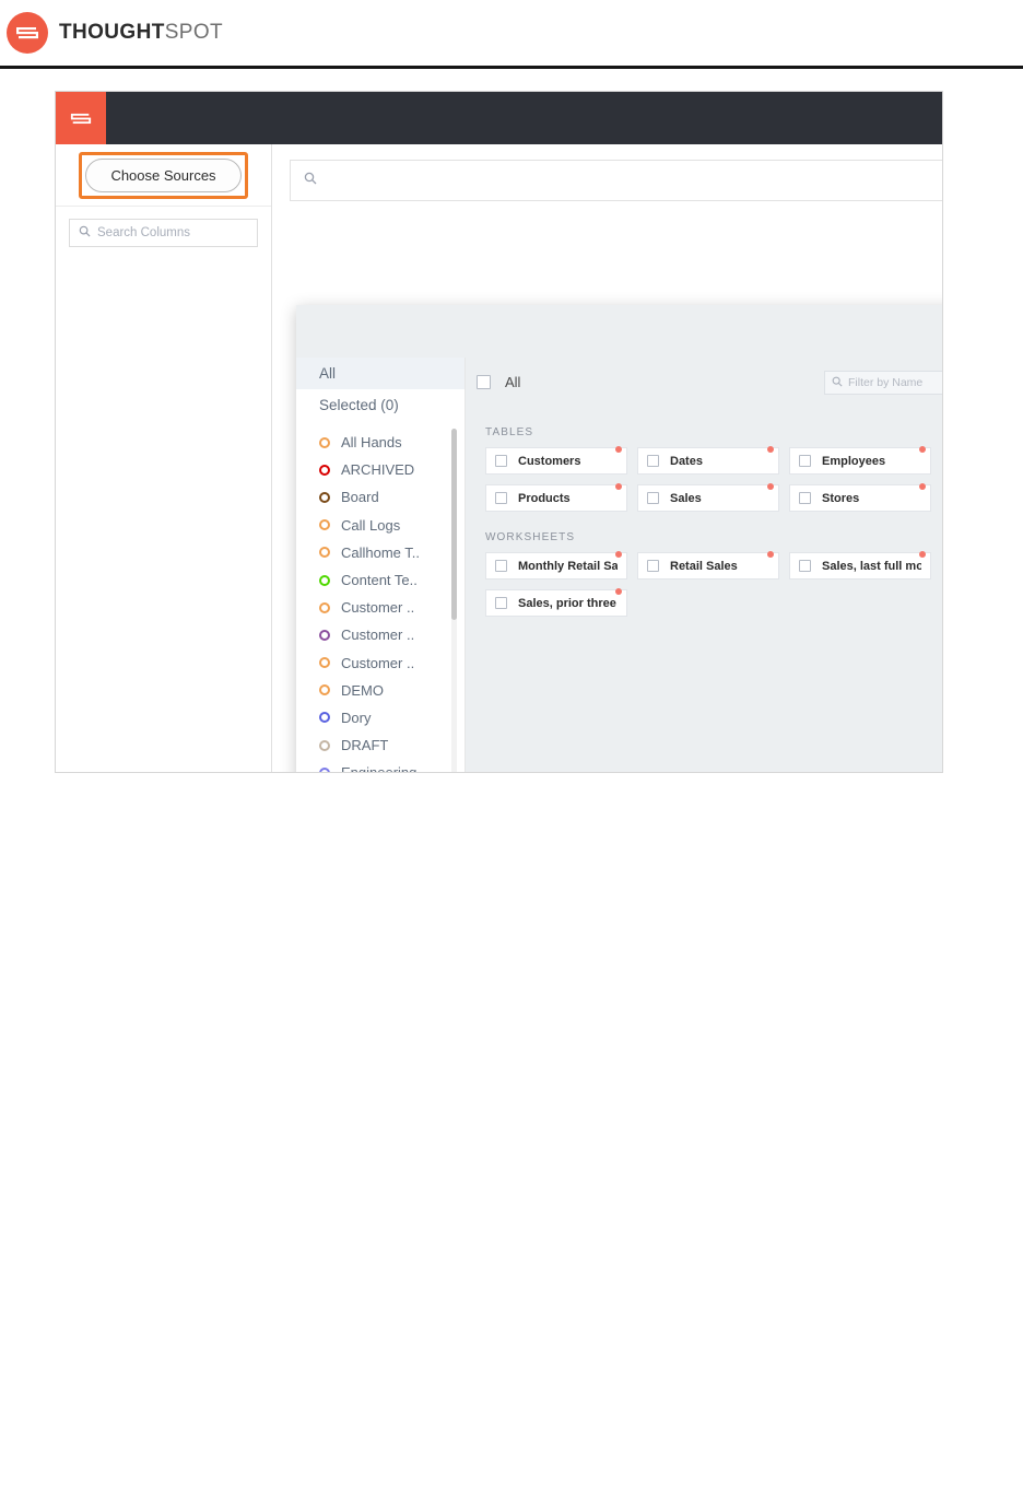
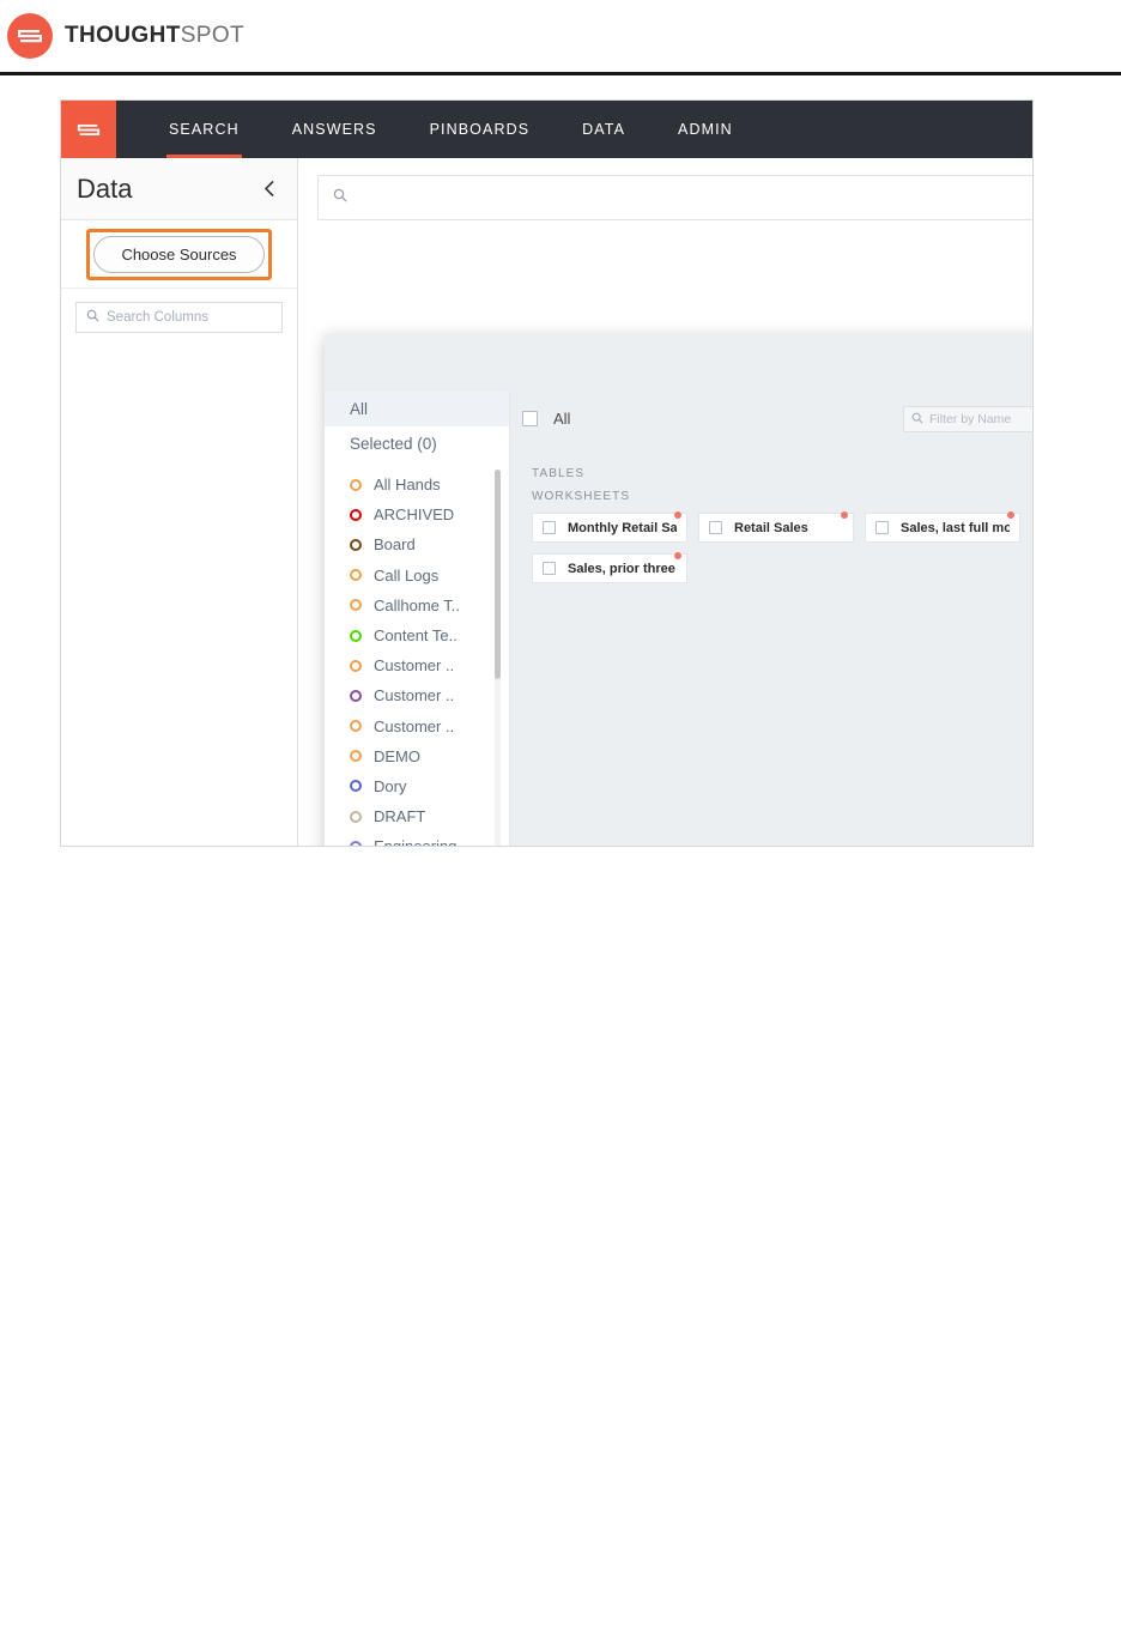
  THOUGHTSPOT
+ SEARCH
+ ANSWERS
+ PINBOARDS
+ DATA
+ ADMIN
+ Data
  Choose Sources
  Search Columns
  All
  Selected (0)
  All Hands
  ARCHIVED
  Board
  Call Logs
  Callhome T..
  Content Te..
  Customer ..
  Customer ..
  Customer ..
  DEMO
  Dory
  DRAFT
  All
  Filter by Name
  TABLES
- Customers
- Dates
- Employees
- Products
- Sales
- Stores
  WORKSHEETS
  Monthly Retail Sa
  Retail Sales
  Sales, last full mo
  Sales, prior three
